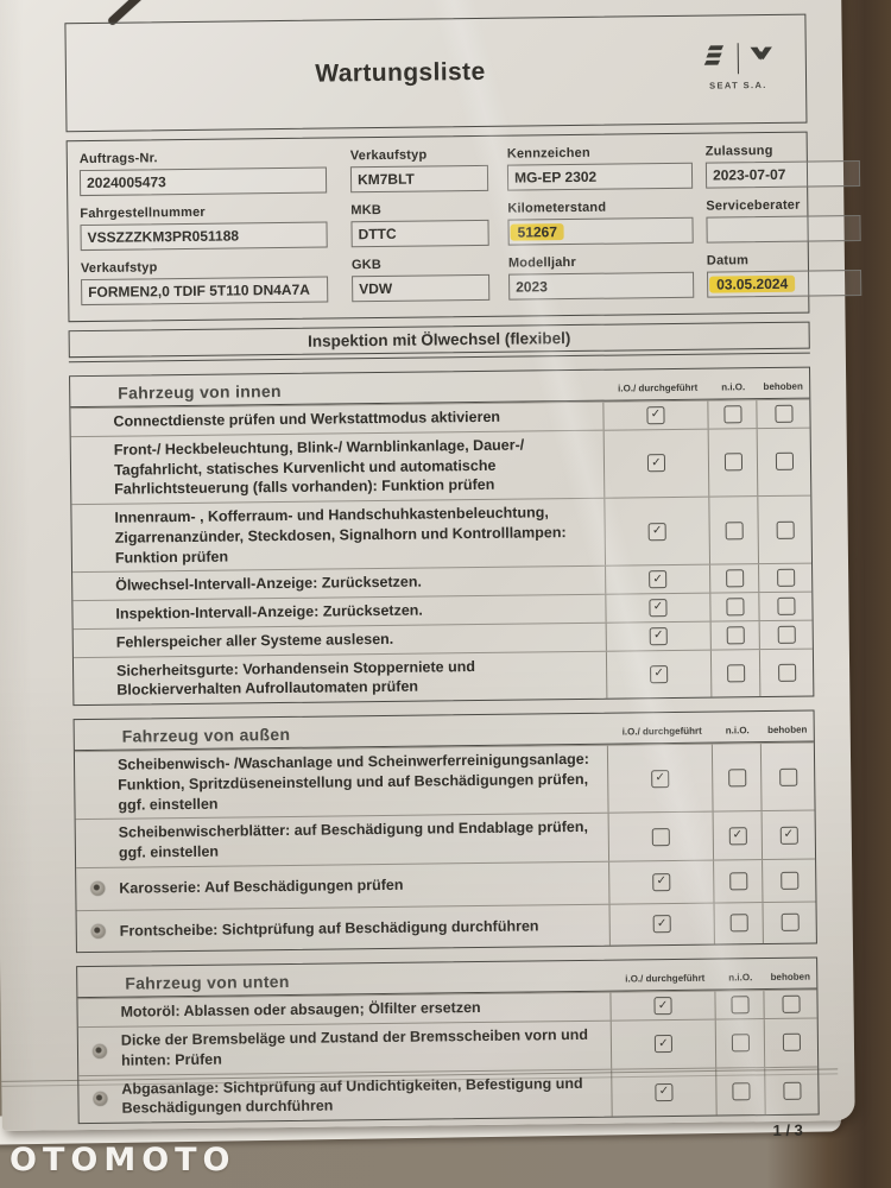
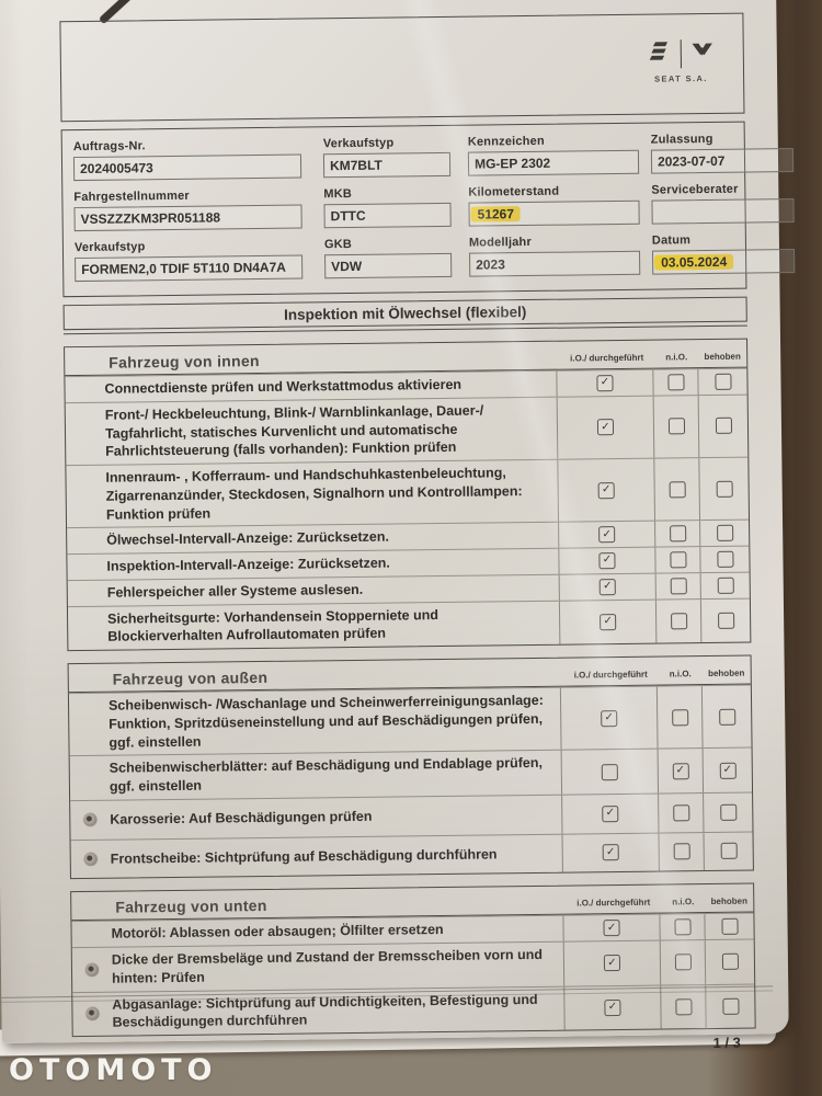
- Wartungsliste
  SEAT S.A.
  1 / 3
  OTOMOTO
